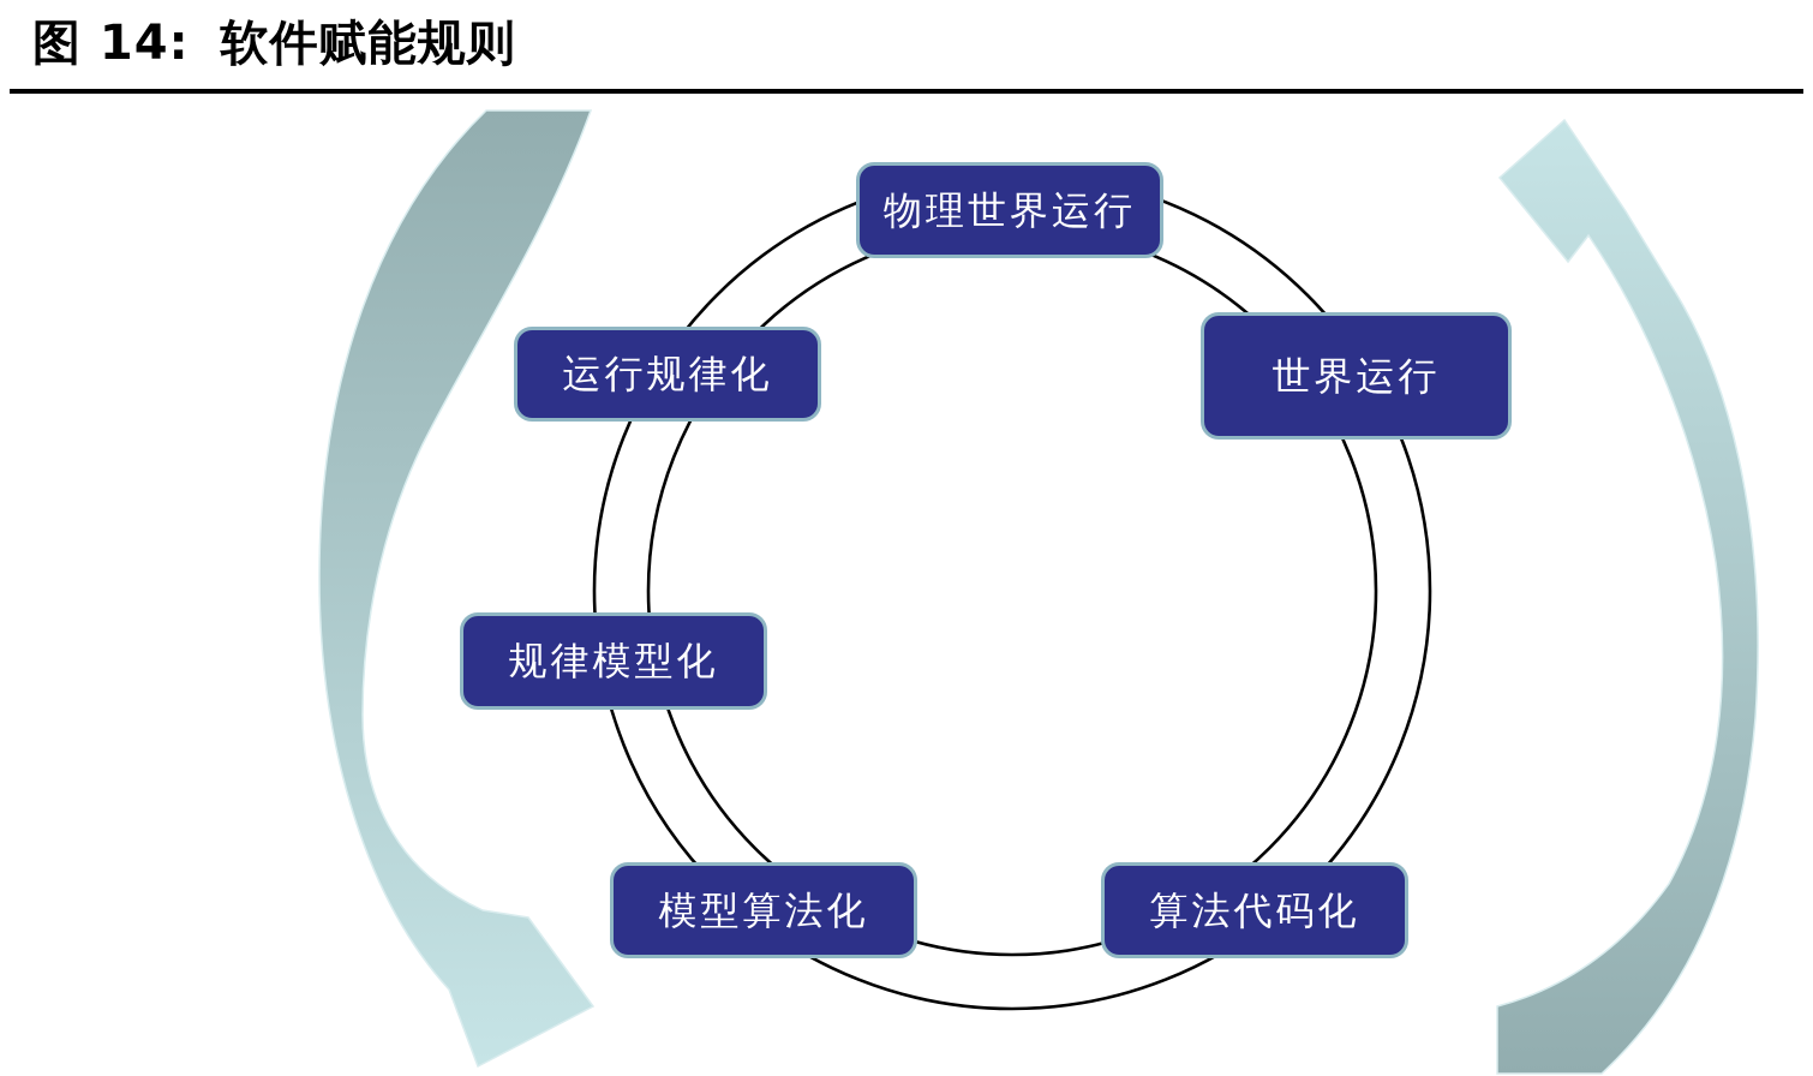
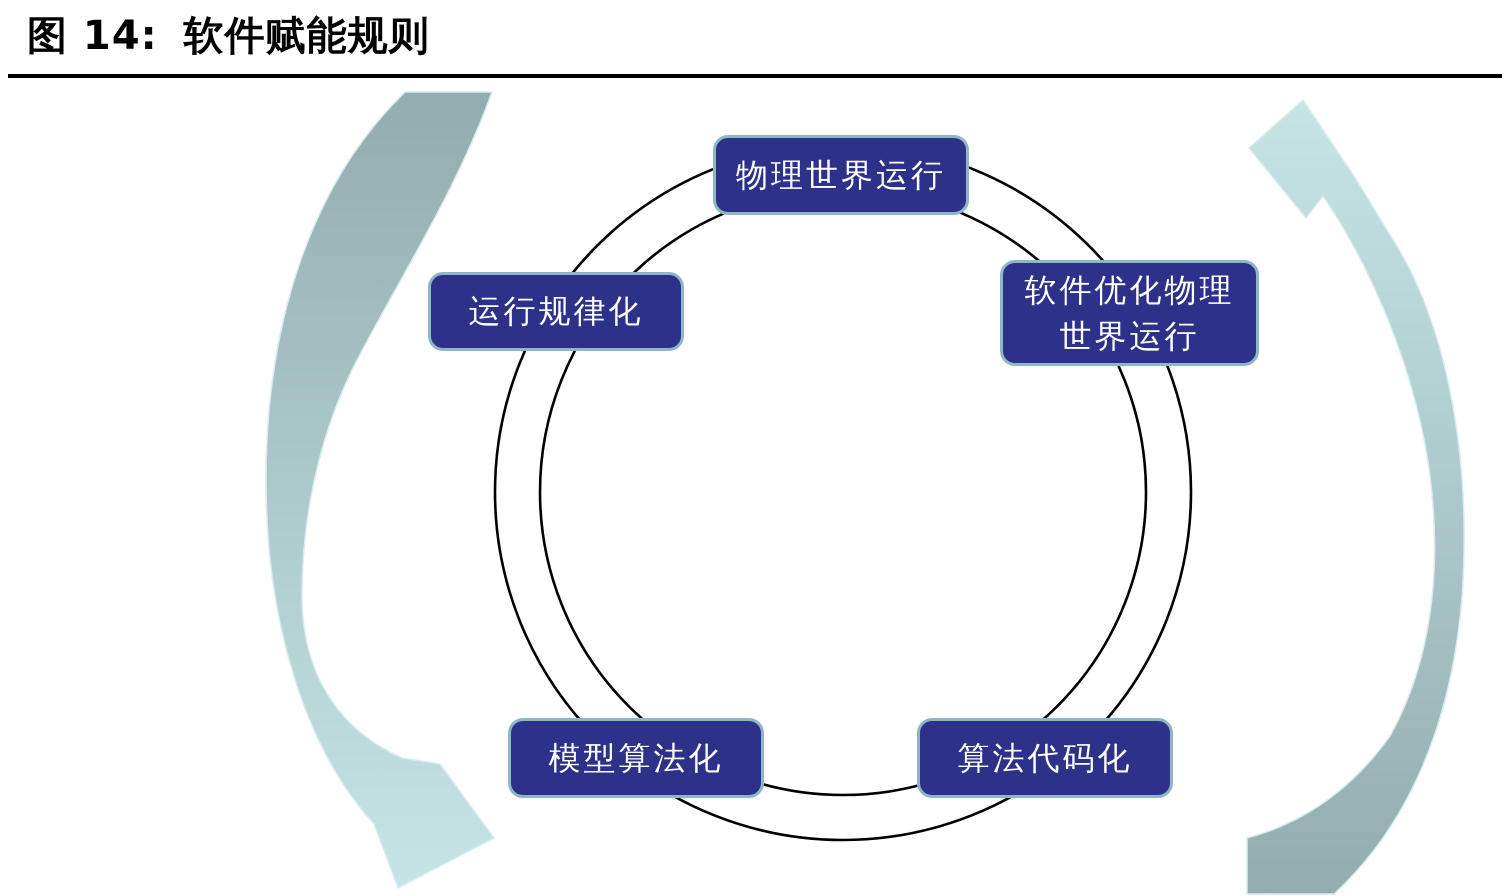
  图 14:
  软件赋能规则
  物理世界运行
+ 软件优化物理
  世界运行
  算法代码化
  模型算法化
- 规律模型化
  运行规律化
